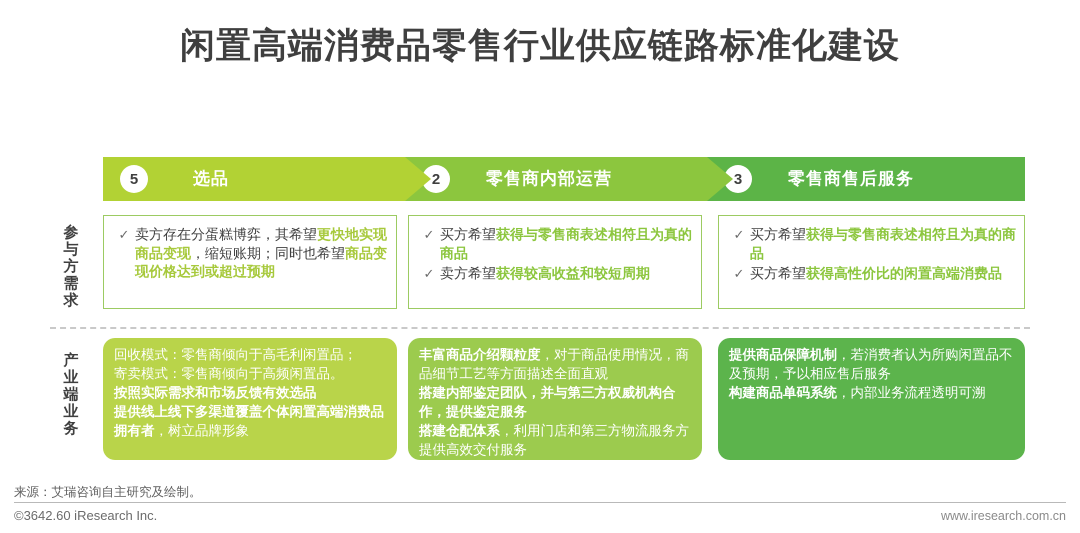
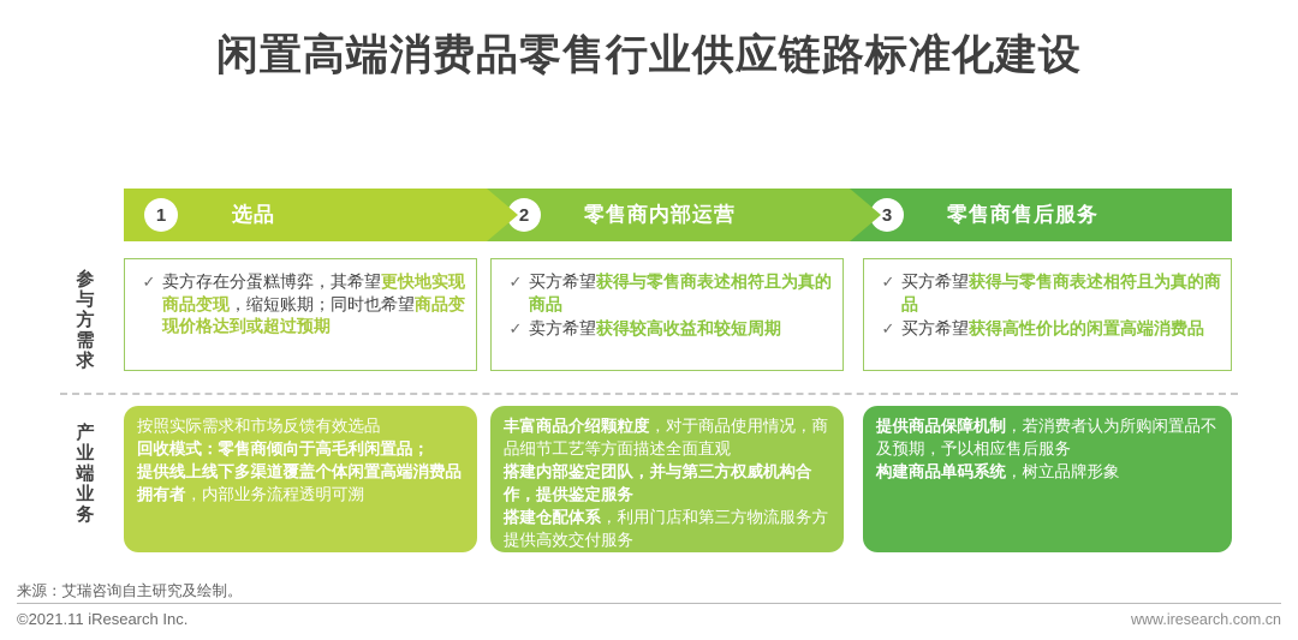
  闲置高端消费品零售行业供应链路标准化建设
  参与方需求
  产业端业务
- 5
+ 1
  选品
  2
  零售商内部运营
  3
  零售商售后服务
  ✓
  卖方存在分蛋糕博弈，其希望更快地实现商品变现，缩短账期；同时也希望商品变现价格达到或超过预期
  ✓
  买方希望获得与零售商表述相符且为真的商品
  ✓
  卖方希望获得较高收益和较短周期
  ✓
  买方希望获得与零售商表述相符且为真的商品
  ✓
  买方希望获得高性价比的闲置高端消费品
- 回收模式：零售商倾向于高毛利闲置品；
+ 按照实际需求和市场反馈有效选品
- 寄卖模式：零售商倾向于高频闲置品。
- 按照实际需求和市场反馈有效选品
+ 回收模式：零售商倾向于高毛利闲置品；
- 提供线上线下多渠道覆盖个体闲置高端消费品拥有者，树立品牌形象
+ 提供线上线下多渠道覆盖个体闲置高端消费品拥有者，内部业务流程透明可溯
  丰富商品介绍颗粒度，对于商品使用情况，商品细节工艺等方面描述全面直观
  搭建内部鉴定团队，并与第三方权威机构合作，提供鉴定服务
  搭建仓配体系，利用门店和第三方物流服务方提供高效交付服务
  提供商品保障机制，若消费者认为所购闲置品不及预期，予以相应售后服务
- 构建商品单码系统，内部业务流程透明可溯
+ 构建商品单码系统，树立品牌形象
  来源：艾瑞咨询自主研究及绘制。
- ©3642.60 iResearch Inc.
+ ©2021.11 iResearch Inc.
  www.iresearch.com.cn
